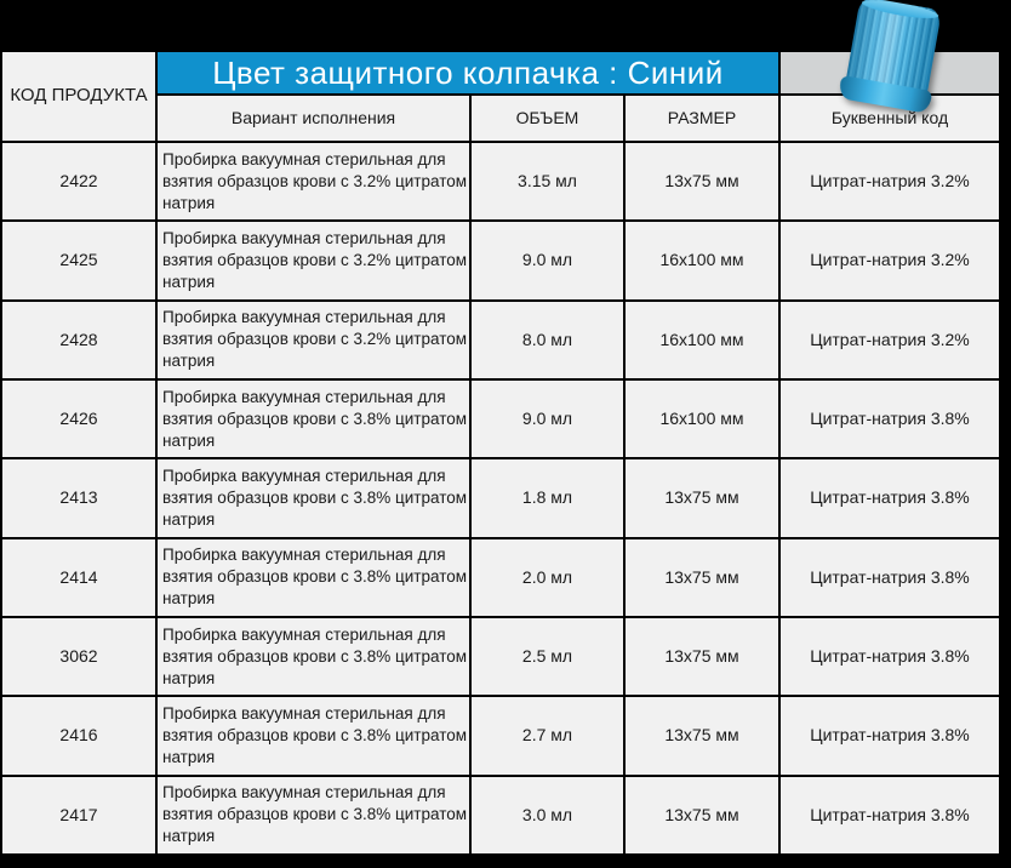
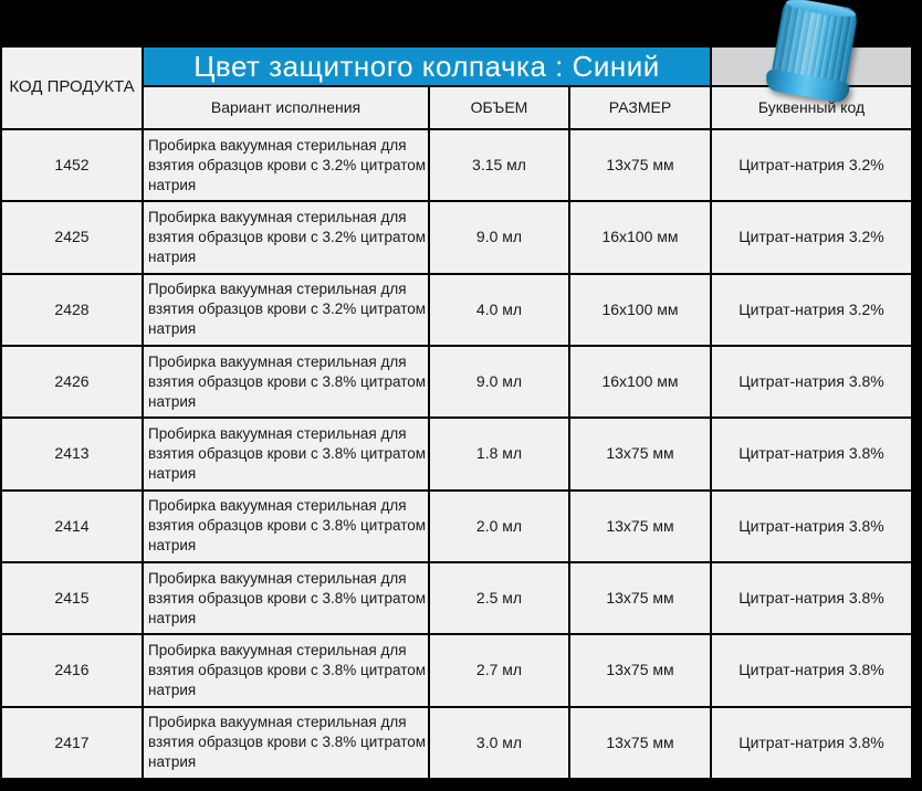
  КОД ПРОДУКТА
  Цвет защитного колпачка : Синий
  Вариант исполнения
  ОБЪЕМ
  РАЗМЕР
  Буквенный код
- 2422
+ 1452
  Пробирка вакуумная стерильная для взятия образцов крови с 3.2% цитратом натрия
  3.15 мл
  13x75 мм
  Цитрат-натрия 3.2%
  2425
  Пробирка вакуумная стерильная для взятия образцов крови с 3.2% цитратом натрия
  9.0 мл
  16x100 мм
  Цитрат-натрия 3.2%
  2428
  Пробирка вакуумная стерильная для взятия образцов крови с 3.2% цитратом натрия
- 8.0 мл
+ 4.0 мл
  16x100 мм
  Цитрат-натрия 3.2%
  2426
  Пробирка вакуумная стерильная для взятия образцов крови с 3.8% цитратом натрия
  9.0 мл
  16x100 мм
  Цитрат-натрия 3.8%
  2413
  Пробирка вакуумная стерильная для взятия образцов крови с 3.8% цитратом натрия
  1.8 мл
  13x75 мм
  Цитрат-натрия 3.8%
  2414
  Пробирка вакуумная стерильная для взятия образцов крови с 3.8% цитратом натрия
  2.0 мл
  13x75 мм
  Цитрат-натрия 3.8%
- 3062
+ 2415
  Пробирка вакуумная стерильная для взятия образцов крови с 3.8% цитратом натрия
  2.5 мл
  13x75 мм
  Цитрат-натрия 3.8%
  2416
  Пробирка вакуумная стерильная для взятия образцов крови с 3.8% цитратом натрия
  2.7 мл
  13x75 мм
  Цитрат-натрия 3.8%
  2417
  Пробирка вакуумная стерильная для взятия образцов крови с 3.8% цитратом натрия
  3.0 мл
  13x75 мм
  Цитрат-натрия 3.8%
